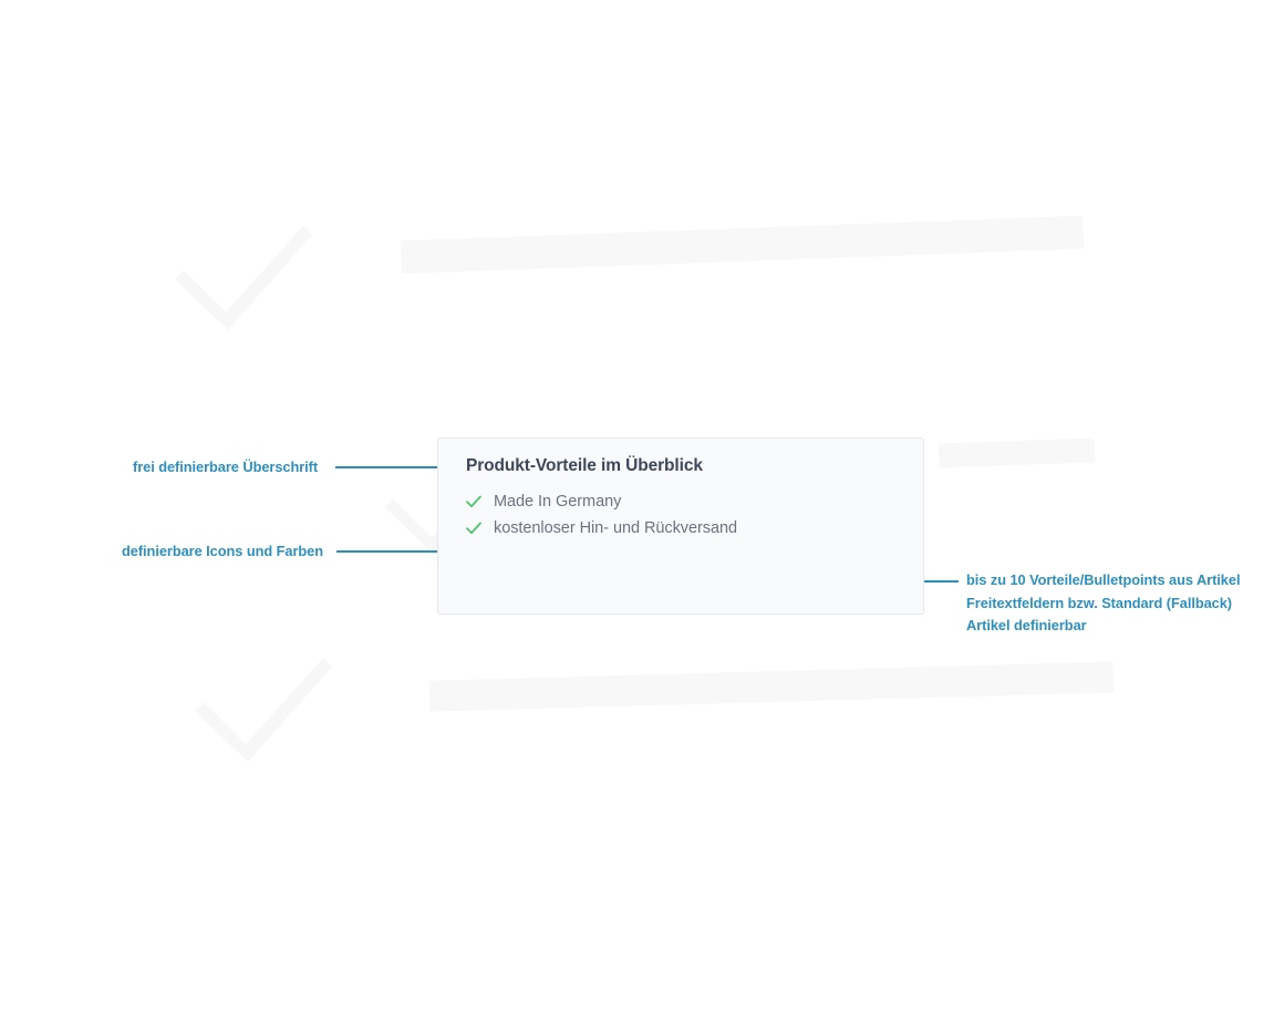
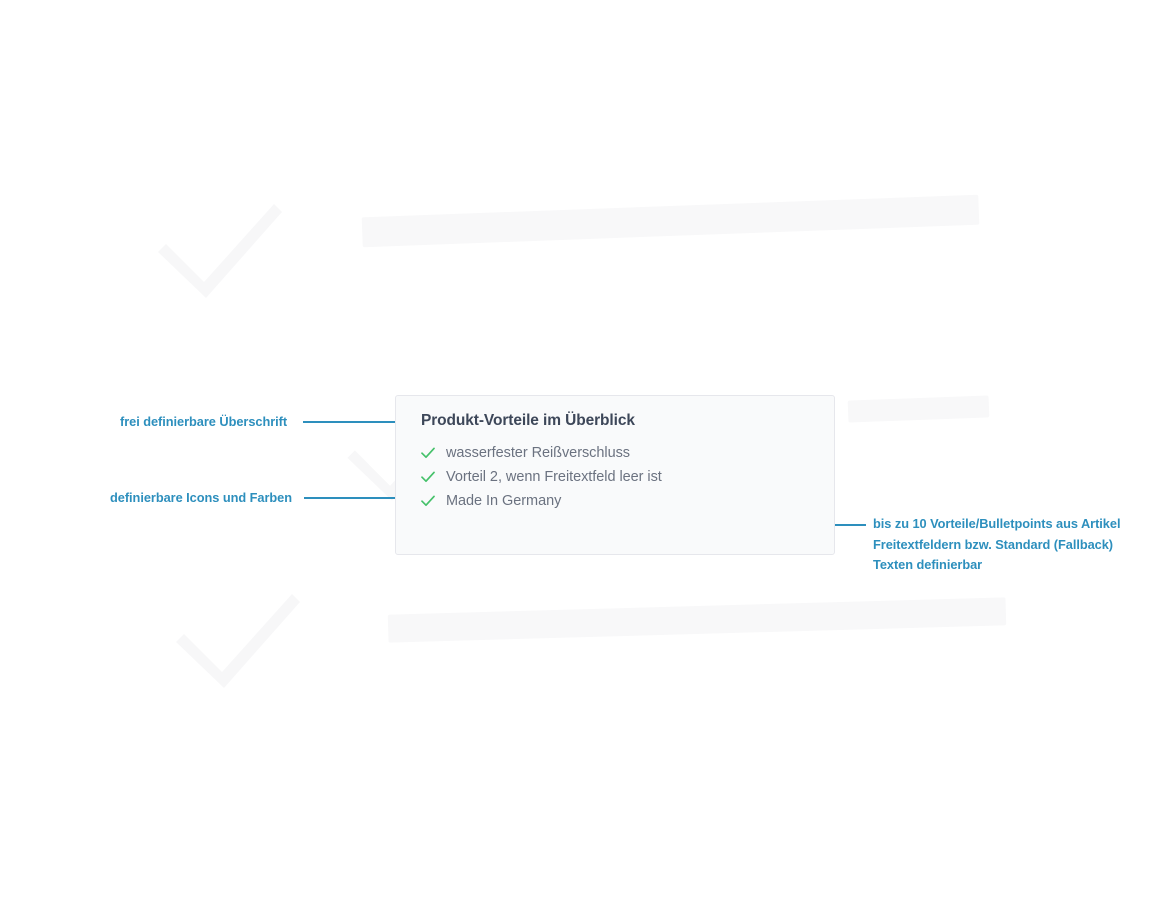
  frei definierbare Überschrift
  definierbare Icons und Farben
- bis zu 10 Vorteile/Bulletpoints aus Artikel Freitextfeldern bzw. Standard (Fallback) Artikel definierbar
+ bis zu 10 Vorteile/Bulletpoints aus Artikel Freitextfeldern bzw. Standard (Fallback) Texten definierbar
  Produkt-Vorteile im Überblick
+ wasserfester Reißverschluss
+ Vorteil 2, wenn Freitextfeld leer ist
  Made In Germany
- kostenloser Hin- und Rückversand
